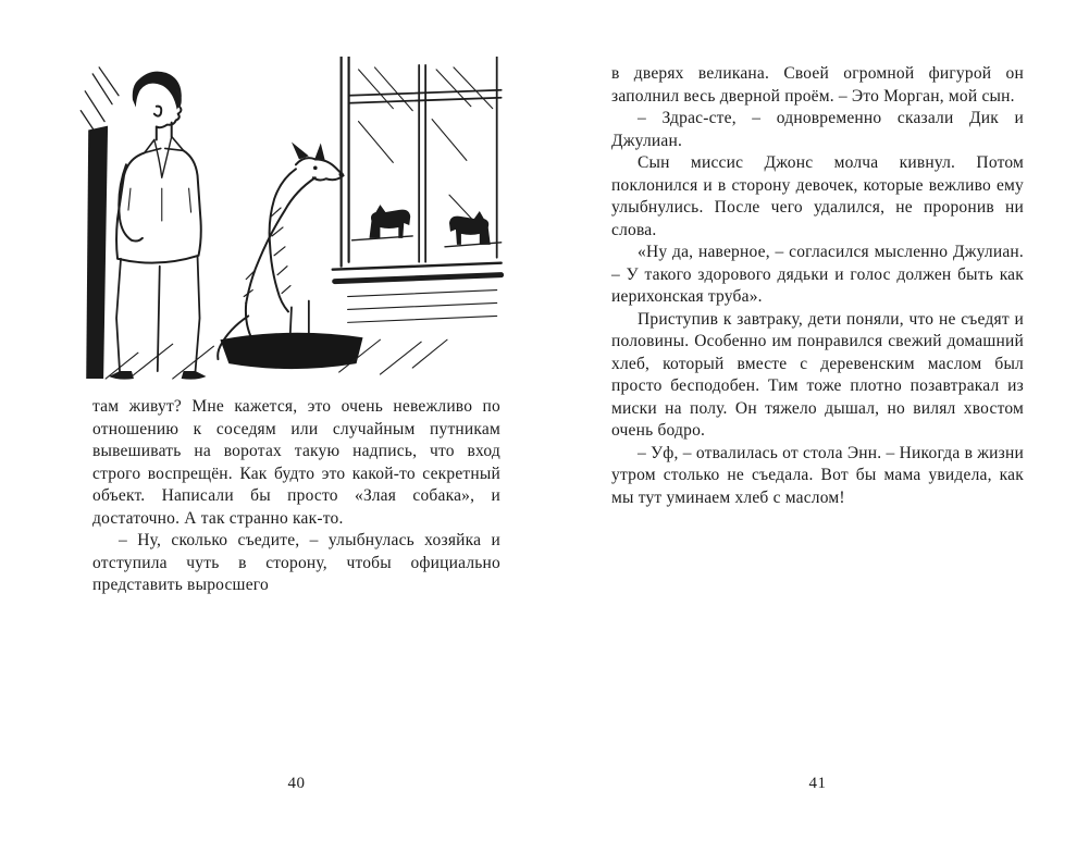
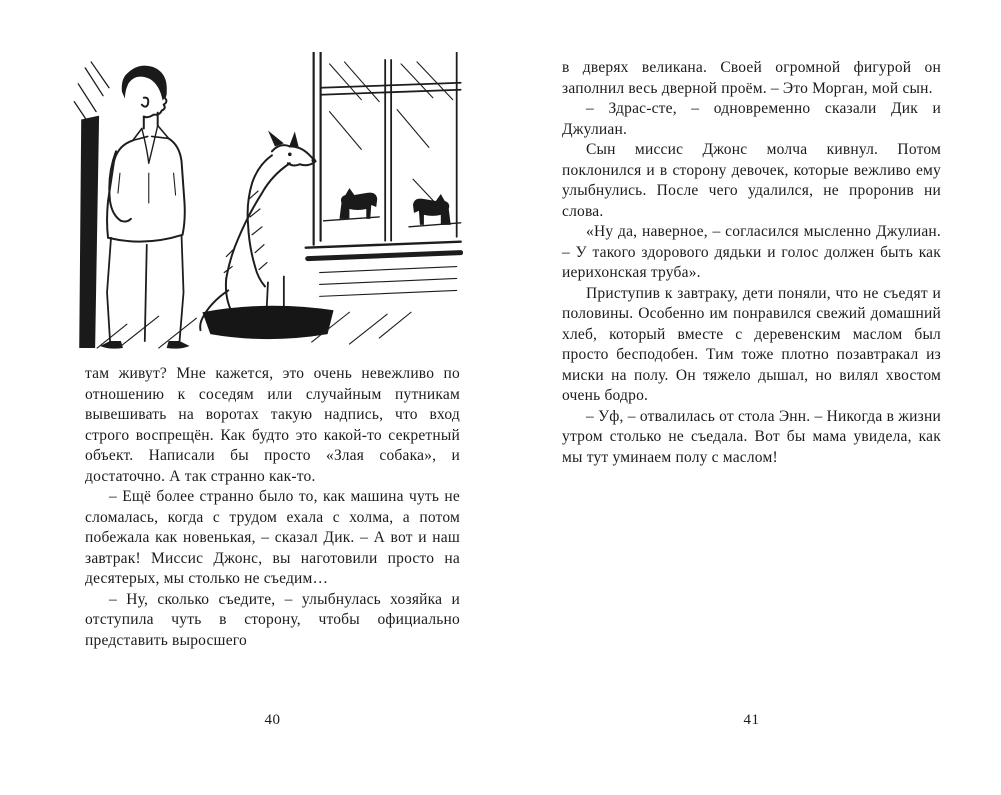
  там живут? Мне кажется, это очень невежливо по отношению к соседям или случайным путникам вывешивать на воротах такую надпись, что вход строго воспрещён. Как будто это какой-то секретный объект. Написали бы просто «Злая собака», и достаточно. А так странно как-то.
+ – Ещё более странно было то, как машина чуть не сломалась, когда с трудом ехала с холма, а потом побежала как новенькая, – сказал Дик. – А вот и наш завтрак! Миссис Джонс, вы наготовили просто на десятерых, мы столько не съедим…
  – Ну, сколько съедите, – улыбнулась хозяйка и отступила чуть в сторону, чтобы официально представить выросшего
  в дверях великана. Своей огромной фигурой он заполнил весь дверной проём. – Это Морган, мой сын.
  – Здрас-сте, – одновременно сказали Дик и Джулиан.
  Сын миссис Джонс молча кивнул. Потом поклонился и в сторону девочек, которые вежливо ему улыбнулись. После чего удалился, не проронив ни слова.
  «Ну да, наверное, – согласился мысленно Джулиан. – У такого здорового дядьки и голос должен быть как иерихонская труба».
  Приступив к завтраку, дети поняли, что не съедят и половины. Особенно им понравился свежий домашний хлеб, который вместе с деревенским маслом был просто бесподобен. Тим тоже плотно позавтракал из миски на полу. Он тяжело дышал, но вилял хвостом очень бодро.
- – Уф, – отвалилась от стола Энн. – Никогда в жизни утром столько не съедала. Вот бы мама увидела, как мы тут уминаем хлеб с маслом!
+ – Уф, – отвалилась от стола Энн. – Никогда в жизни утром столько не съедала. Вот бы мама увидела, как мы тут уминаем полу с маслом!
  40
  41
